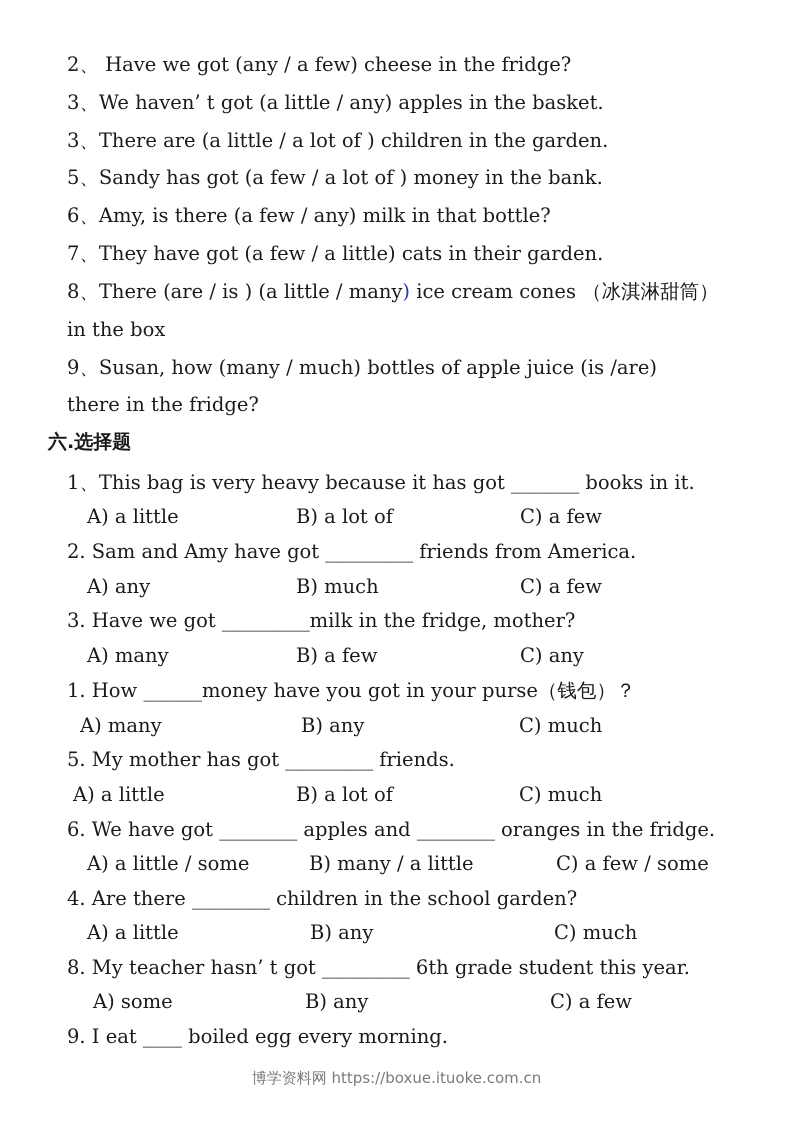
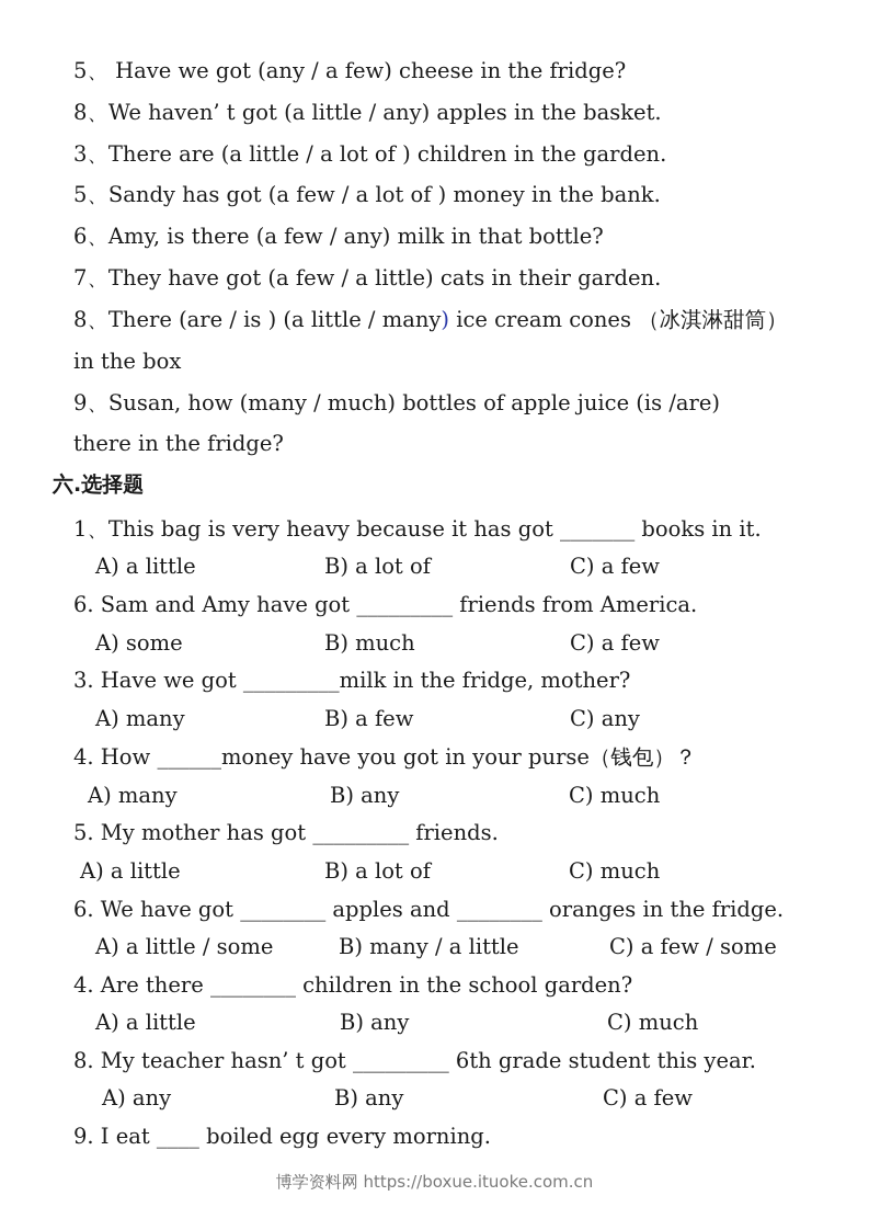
- 2、 Have we got (any / a few) cheese in the fridge?
+ 5、 Have we got (any / a few) cheese in the fridge?
- 3、We haven’ t got (a little / any) apples in the basket.
+ 8、We haven’ t got (a little / any) apples in the basket.
  3、There are (a little / a lot of ) children in the garden.
  5、Sandy has got (a few / a lot of ) money in the bank.
  6、Amy, is there (a few / any) milk in that bottle?
  7、They have got (a few / a little) cats in their garden.
  8、There (are / is ) (a little / many) ice cream cones （冰淇淋甜筒）
  in the box
  9、Susan, how (many / much) bottles of apple juice (is /are)
  there in the fridge?
  六.选择题
  1、This bag is very heavy because it has got _______ books in it.
  A) a little
  B) a lot of
  C) a few
- 2. Sam and Amy have got _________ friends from America.
+ 6. Sam and Amy have got _________ friends from America.
- A) any
+ A) some
  B) much
  C) a few
  3. Have we got _________milk in the fridge, mother?
  A) many
  B) a few
  C) any
- 1. How ______money have you got in your purse（钱包）？
+ 4. How ______money have you got in your purse（钱包）？
  A) many
  B) any
  C) much
  5. My mother has got _________ friends.
  A) a little
  B) a lot of
  C) much
  6. We have got ________ apples and ________ oranges in the fridge.
  A) a little / some
  B) many / a little
  C) a few / some
  4. Are there ________ children in the school garden?
  A) a little
  B) any
  C) much
  8. My teacher hasn’ t got _________ 6th grade student this year.
- A) some
+ A) any
  B) any
  C) a few
  9. I eat ____ boiled egg every morning.
  博学资料网 https://boxue.ituoke.com.cn
